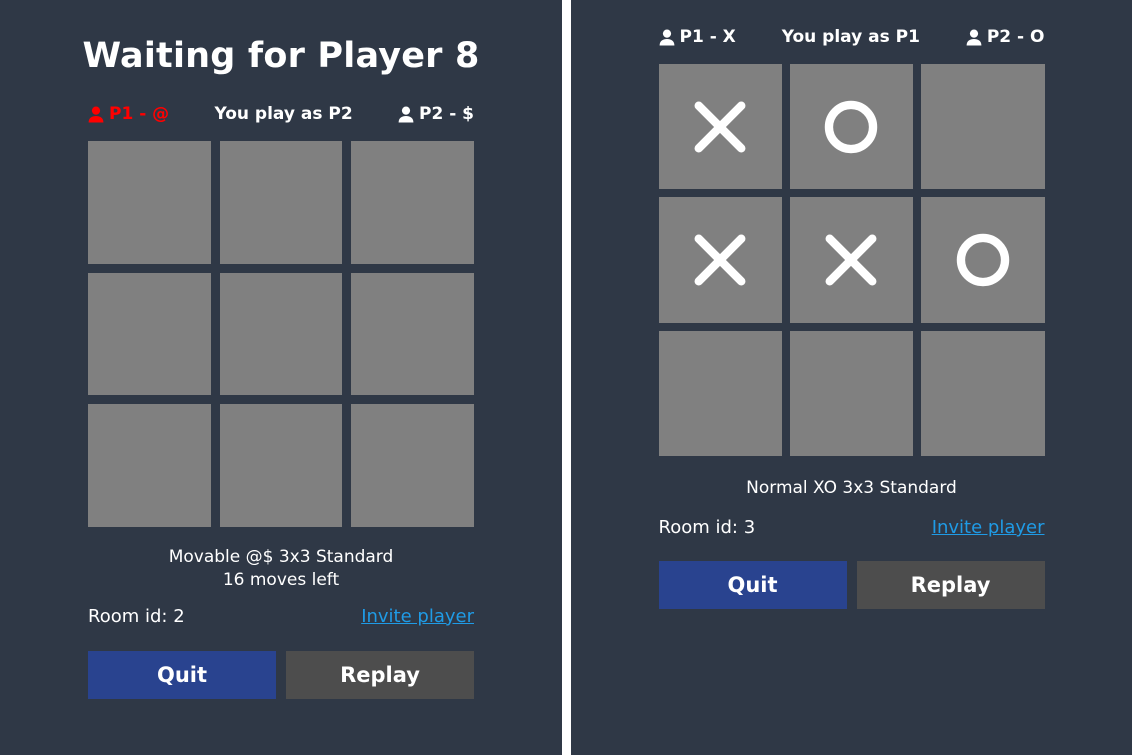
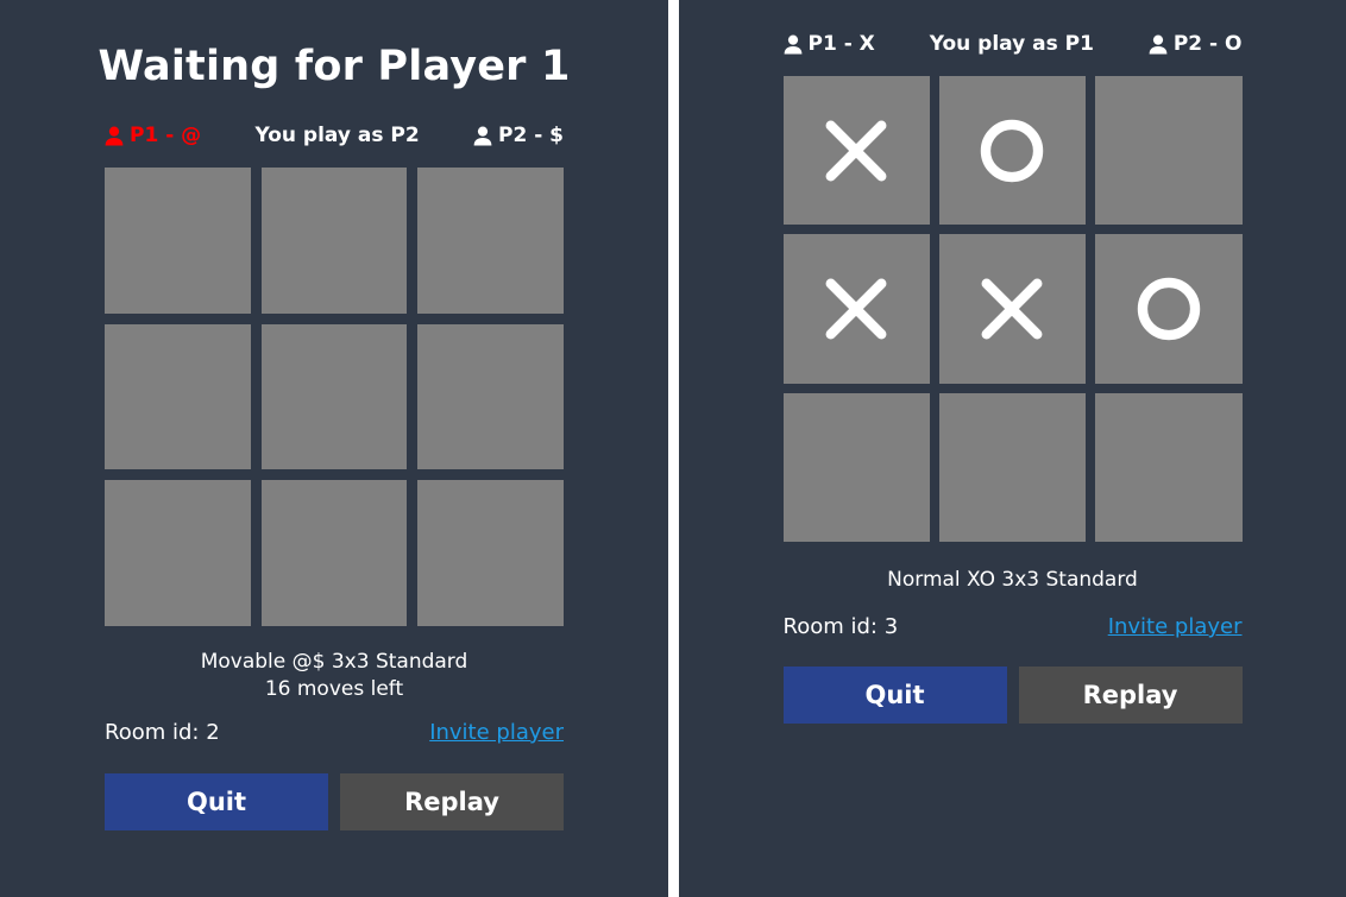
- Waiting for Player 8
+ Waiting for Player 1
  P1 - @
  You play as P2
  P2 - $
  Movable @$ 3x3 Standard
  16 moves left
  Room id: 2
  Invite player
  Quit
  Replay
  P1 - X
  You play as P1
  P2 - O
  Normal XO 3x3 Standard
  Room id: 3
  Invite player
  Quit
  Replay
